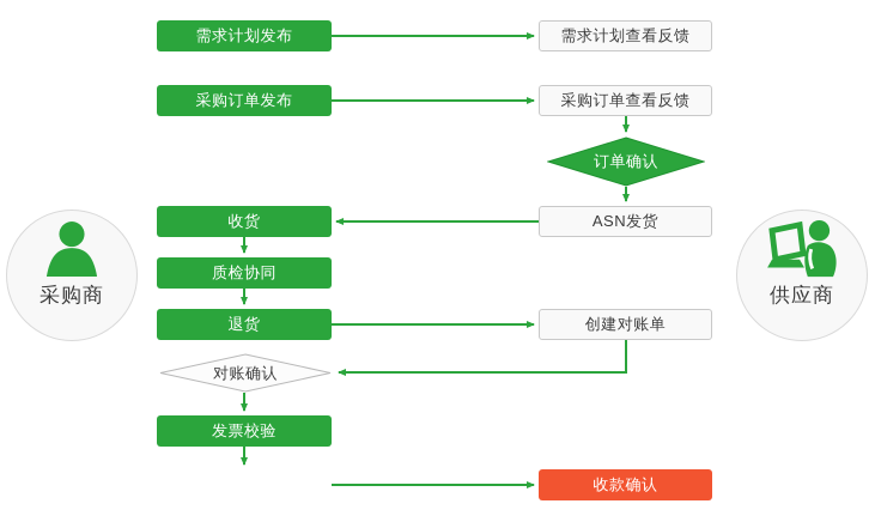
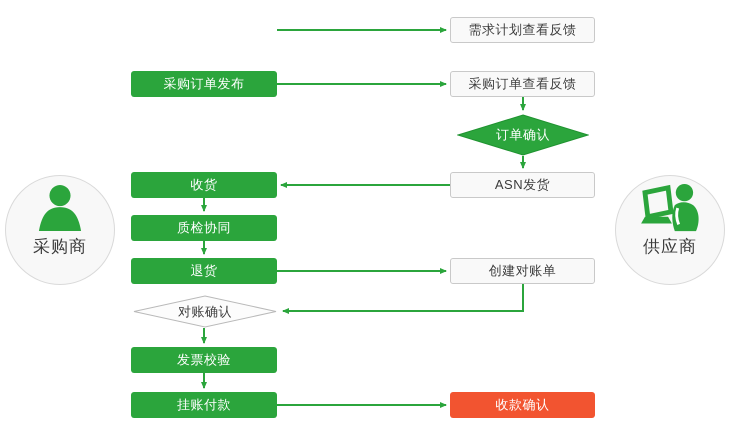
  采购商
  供应商
- 需求计划发布
  采购订单发布
  收货
  质检协同
  退货
  发票校验
+ 挂账付款
  需求计划查看反馈
  采购订单查看反馈
  ASN发货
  创建对账单
  收款确认
  订单确认
  对账确认
